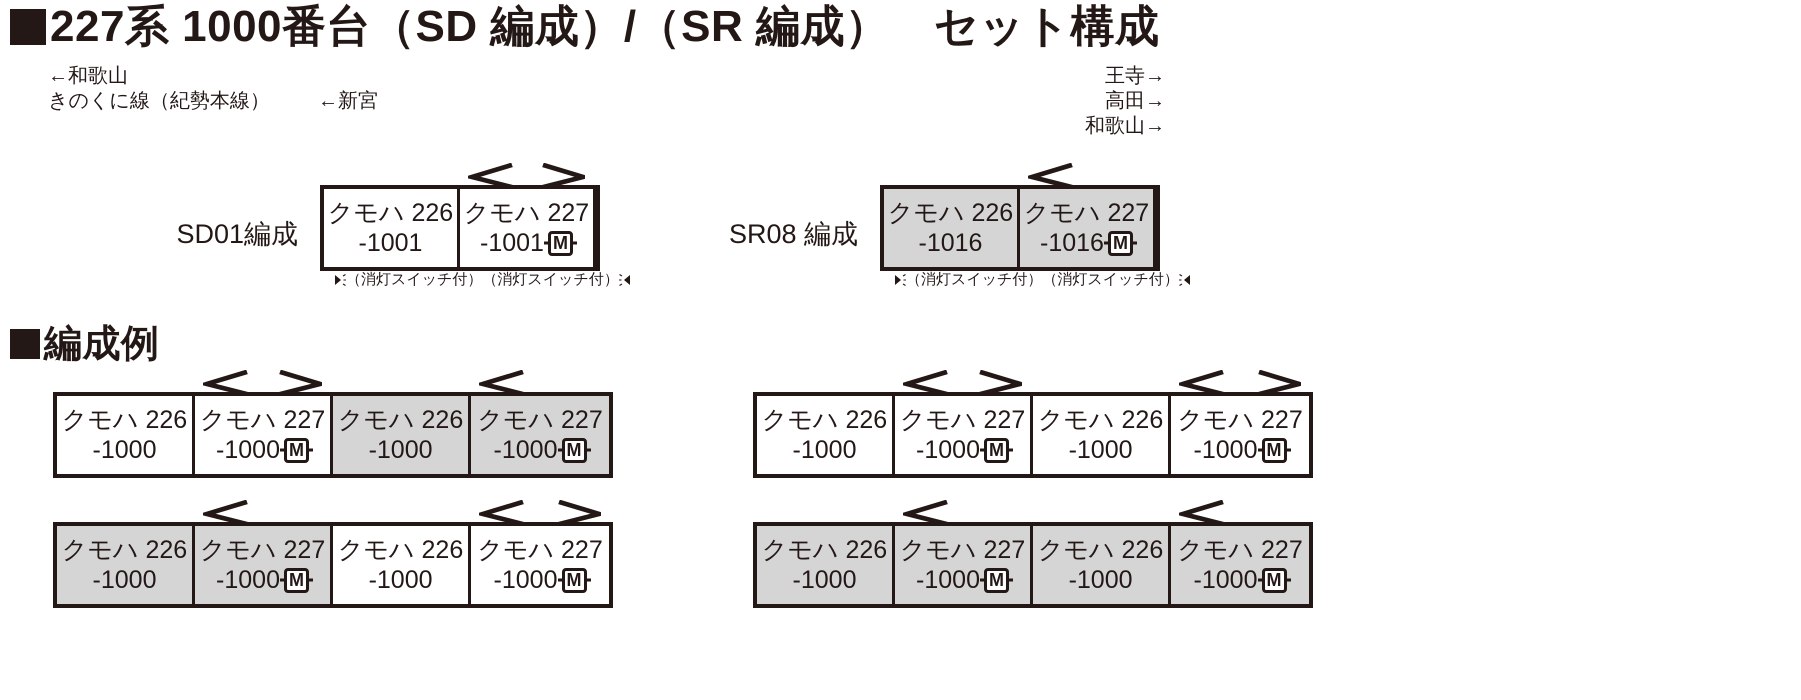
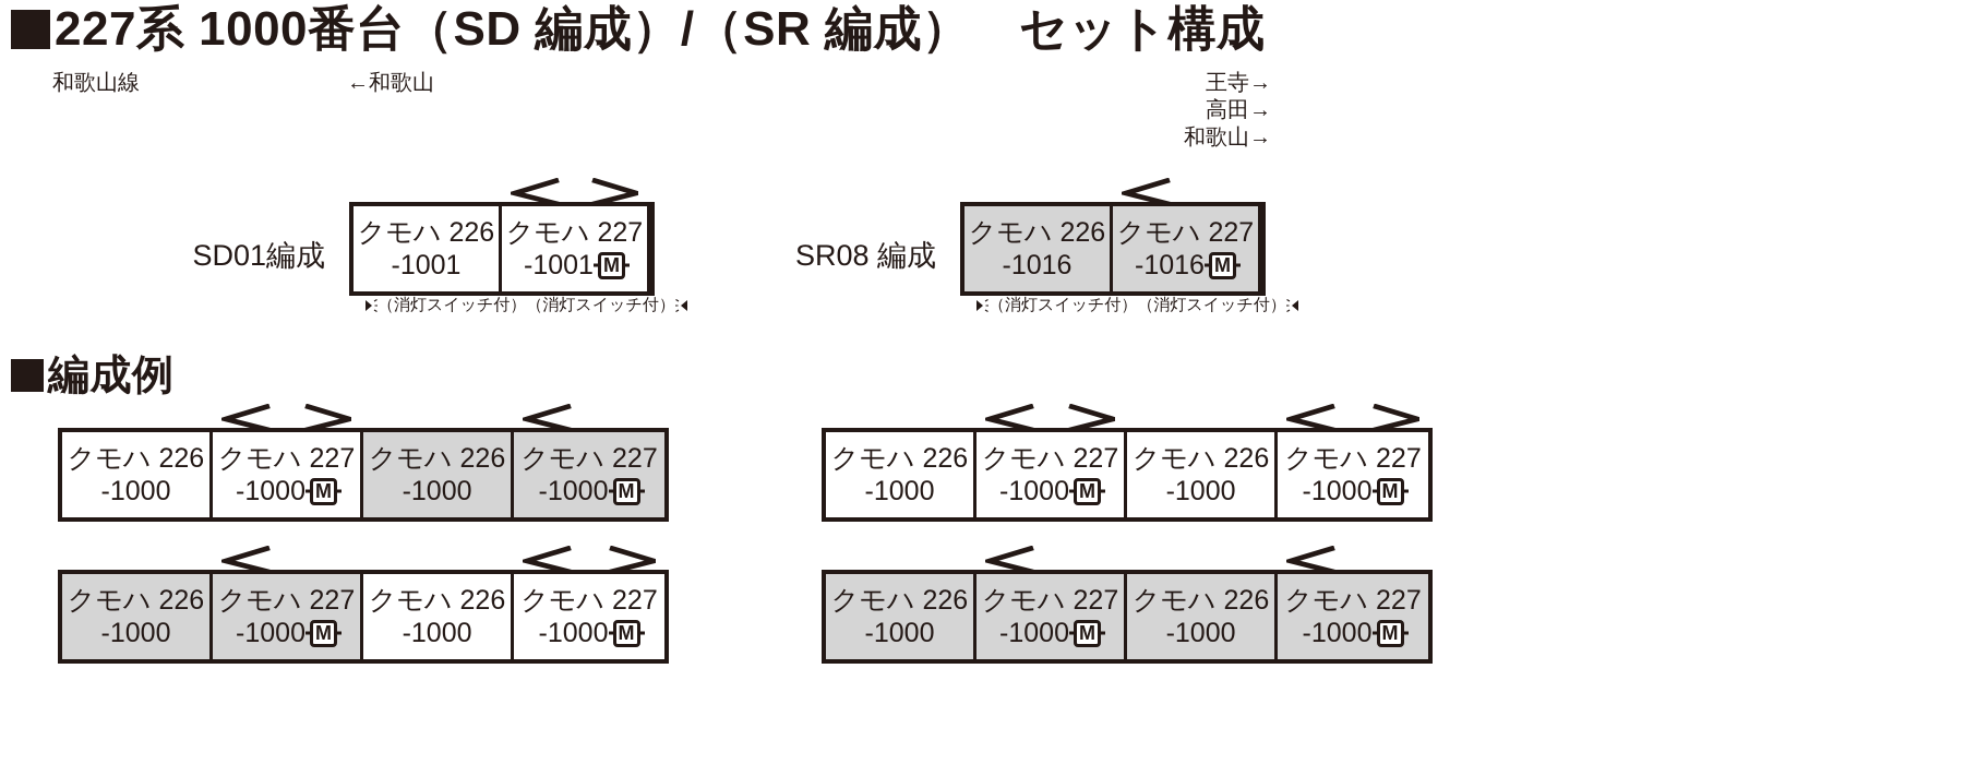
  227系 1000番台（SD 編成）/（SR 編成） セット構成
+ 和歌山線
  ←和歌山
- きのくに線（紀勢本線）
- ←新宮
  王寺→
  高田→
  和歌山→
  SD01編成
  クモハ 226
  -1001
  クモハ 227
  -1001
  M
  （消灯スイッチ付）
  （消灯スイッチ付）
  SR08 編成
  クモハ 226
  -1016
  クモハ 227
  -1016
  M
  （消灯スイッチ付）
  （消灯スイッチ付）
  編成例
  クモハ 226
  -1000
  クモハ 227
  -1000
  M
  クモハ 226
  -1000
  クモハ 227
  -1000
  M
  クモハ 226
  -1000
  クモハ 227
  -1000
  M
  クモハ 226
  -1000
  クモハ 227
  -1000
  M
  クモハ 226
  -1000
  クモハ 227
  -1000
  M
  クモハ 226
  -1000
  クモハ 227
  -1000
  M
  クモハ 226
  -1000
  クモハ 227
  -1000
  M
  クモハ 226
  -1000
  クモハ 227
  -1000
  M
